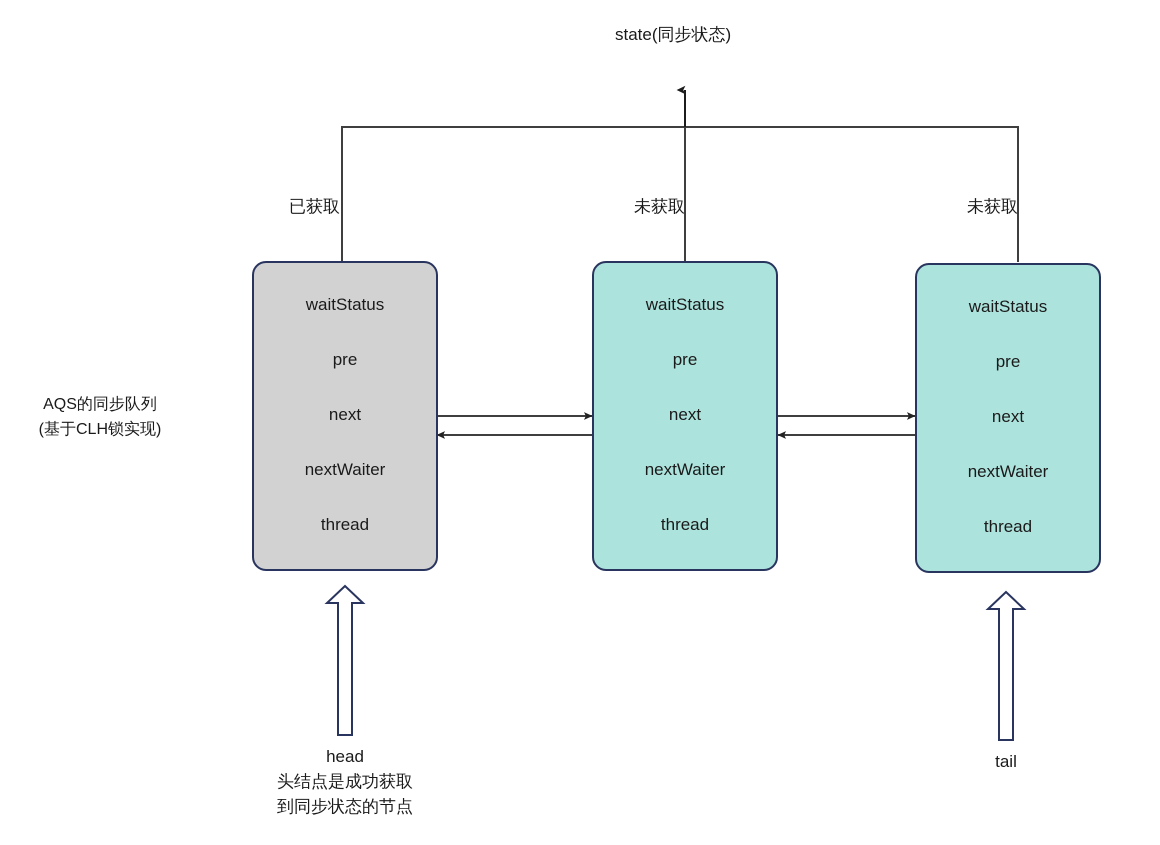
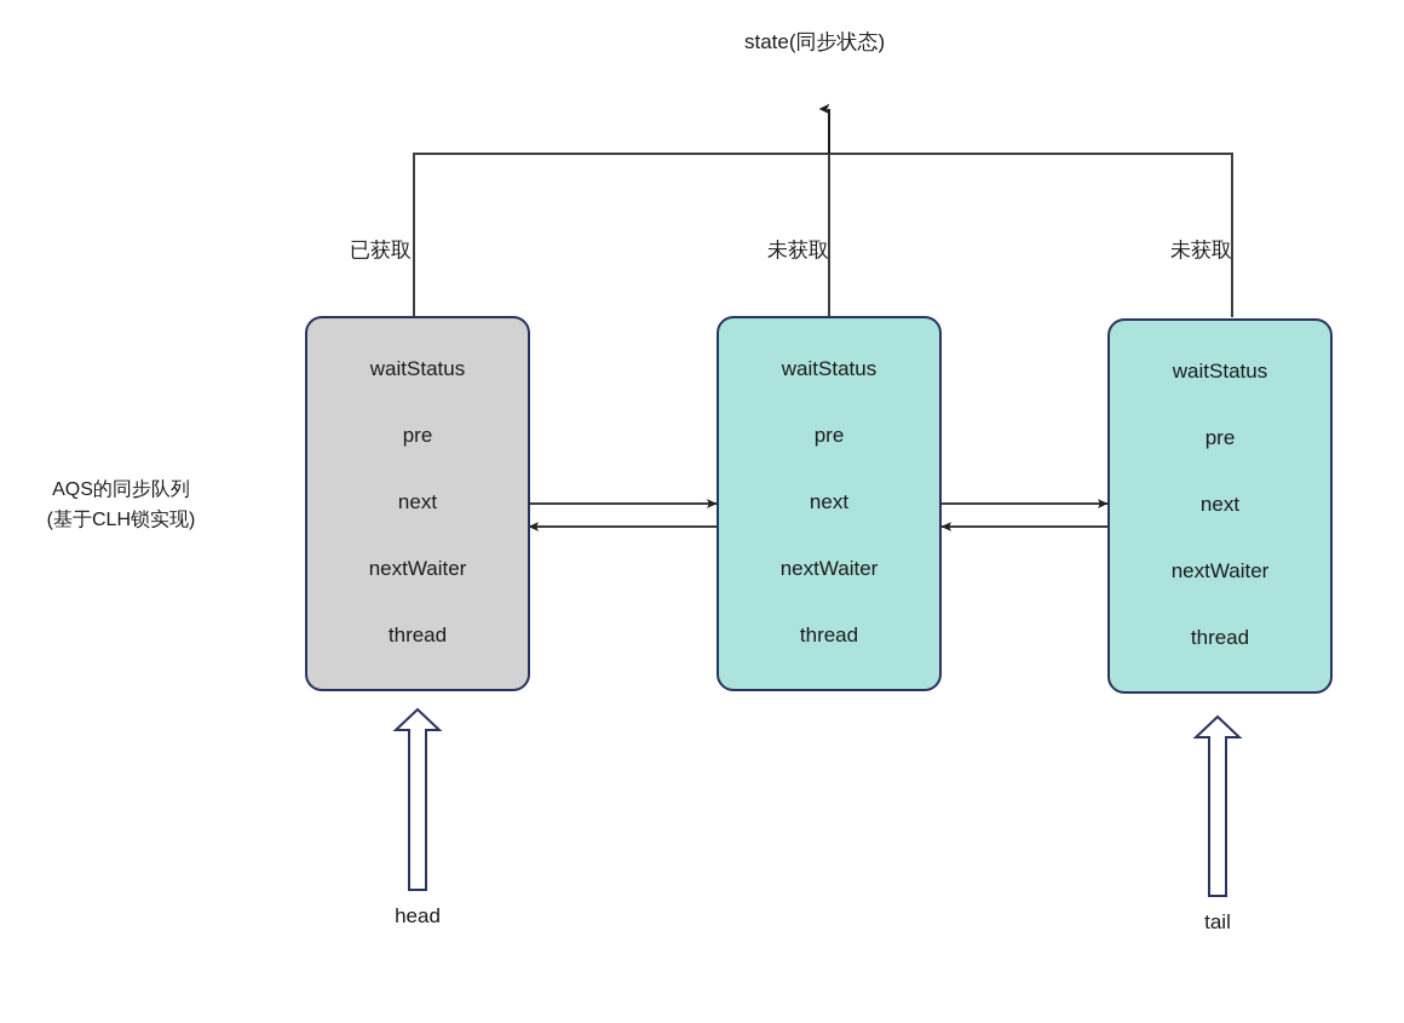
  state(同步状态)
  AQS的同步队列
  (基于CLH锁实现)
  已获取
  未获取
  未获取
  waitStatus
  pre
  next
  nextWaiter
  thread
  waitStatus
  pre
  next
  nextWaiter
  thread
  waitStatus
  pre
  next
  nextWaiter
  thread
  head
- 头结点是成功获取
- 到同步状态的节点
  tail
